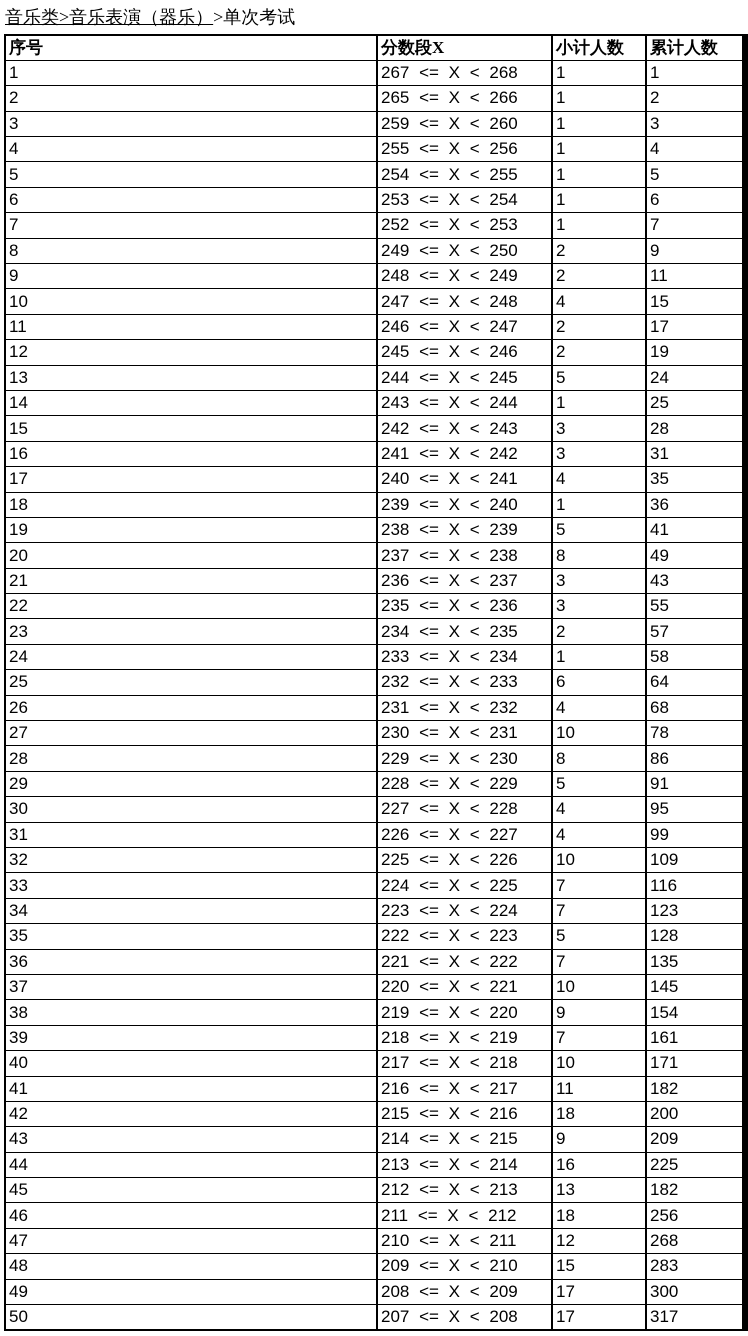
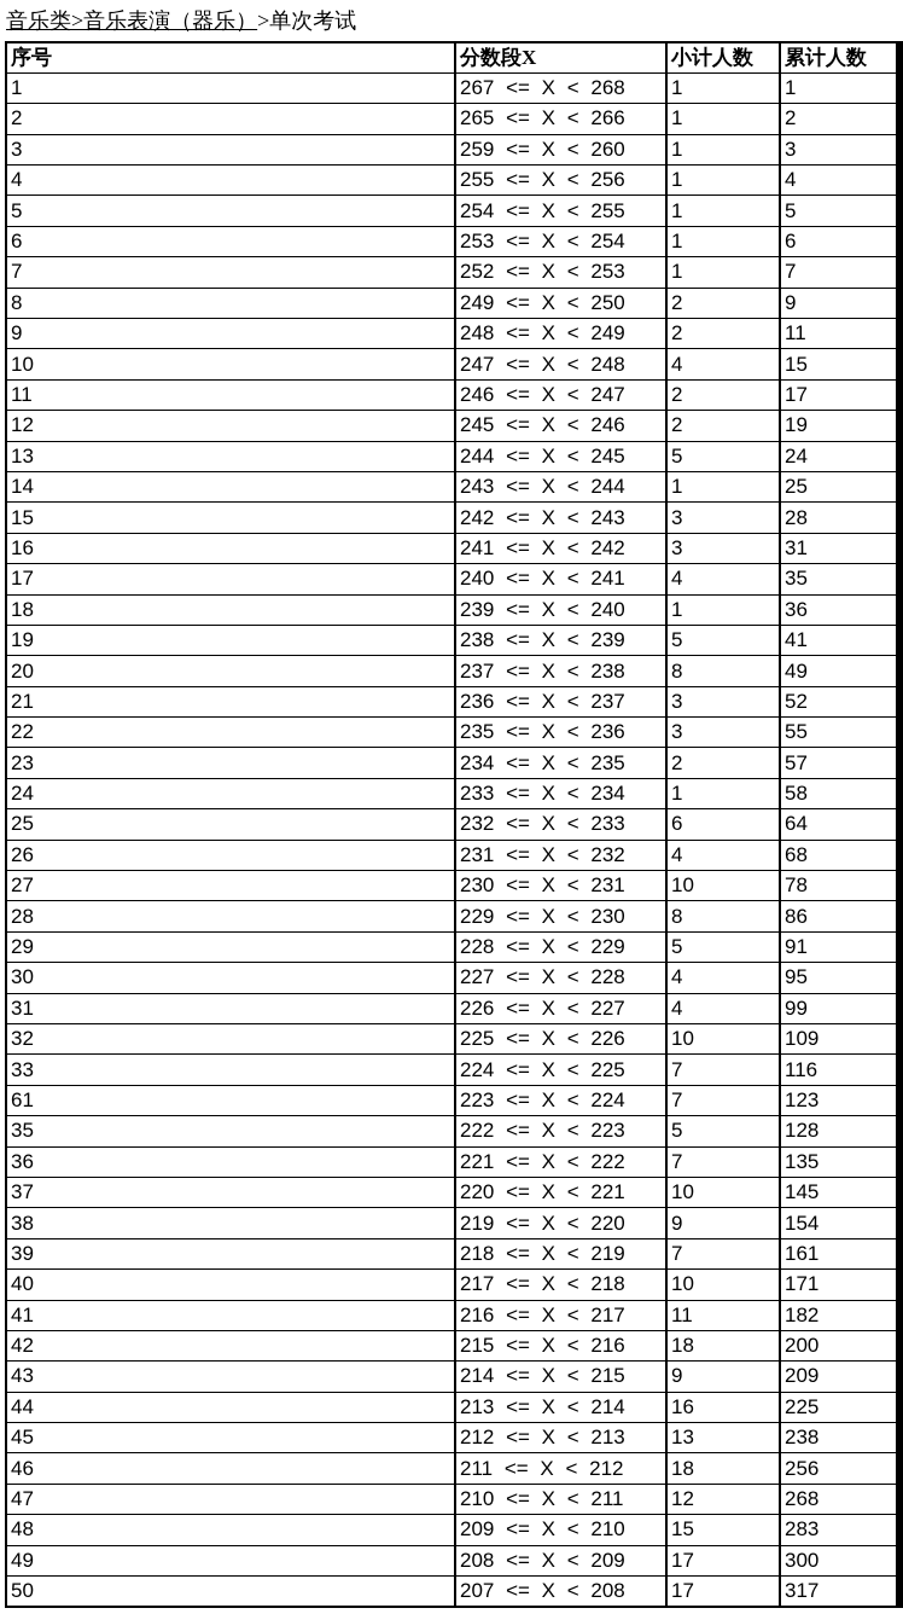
  音乐类>音乐表演（器乐）>单次考试
  序号	分数段X	小计人数	累计人数
  1	267 <= X < 268	1	1
  2	265 <= X < 266	1	2
  3	259 <= X < 260	1	3
  4	255 <= X < 256	1	4
  5	254 <= X < 255	1	5
  6	253 <= X < 254	1	6
  7	252 <= X < 253	1	7
  8	249 <= X < 250	2	9
  9	248 <= X < 249	2	11
  10	247 <= X < 248	4	15
  11	246 <= X < 247	2	17
  12	245 <= X < 246	2	19
  13	244 <= X < 245	5	24
  14	243 <= X < 244	1	25
  15	242 <= X < 243	3	28
  16	241 <= X < 242	3	31
  17	240 <= X < 241	4	35
  18	239 <= X < 240	1	36
  19	238 <= X < 239	5	41
  20	237 <= X < 238	8	49
- 21	236 <= X < 237	3	43
+ 21	236 <= X < 237	3	52
  22	235 <= X < 236	3	55
  23	234 <= X < 235	2	57
  24	233 <= X < 234	1	58
  25	232 <= X < 233	6	64
  26	231 <= X < 232	4	68
  27	230 <= X < 231	10	78
  28	229 <= X < 230	8	86
  29	228 <= X < 229	5	91
  30	227 <= X < 228	4	95
  31	226 <= X < 227	4	99
  32	225 <= X < 226	10	109
  33	224 <= X < 225	7	116
- 34	223 <= X < 224	7	123
+ 61	223 <= X < 224	7	123
  35	222 <= X < 223	5	128
  36	221 <= X < 222	7	135
  37	220 <= X < 221	10	145
  38	219 <= X < 220	9	154
  39	218 <= X < 219	7	161
  40	217 <= X < 218	10	171
  41	216 <= X < 217	11	182
  42	215 <= X < 216	18	200
  43	214 <= X < 215	9	209
  44	213 <= X < 214	16	225
- 45	212 <= X < 213	13	182
+ 45	212 <= X < 213	13	238
  46	211 <= X < 212	18	256
  47	210 <= X < 211	12	268
  48	209 <= X < 210	15	283
  49	208 <= X < 209	17	300
  50	207 <= X < 208	17	317
